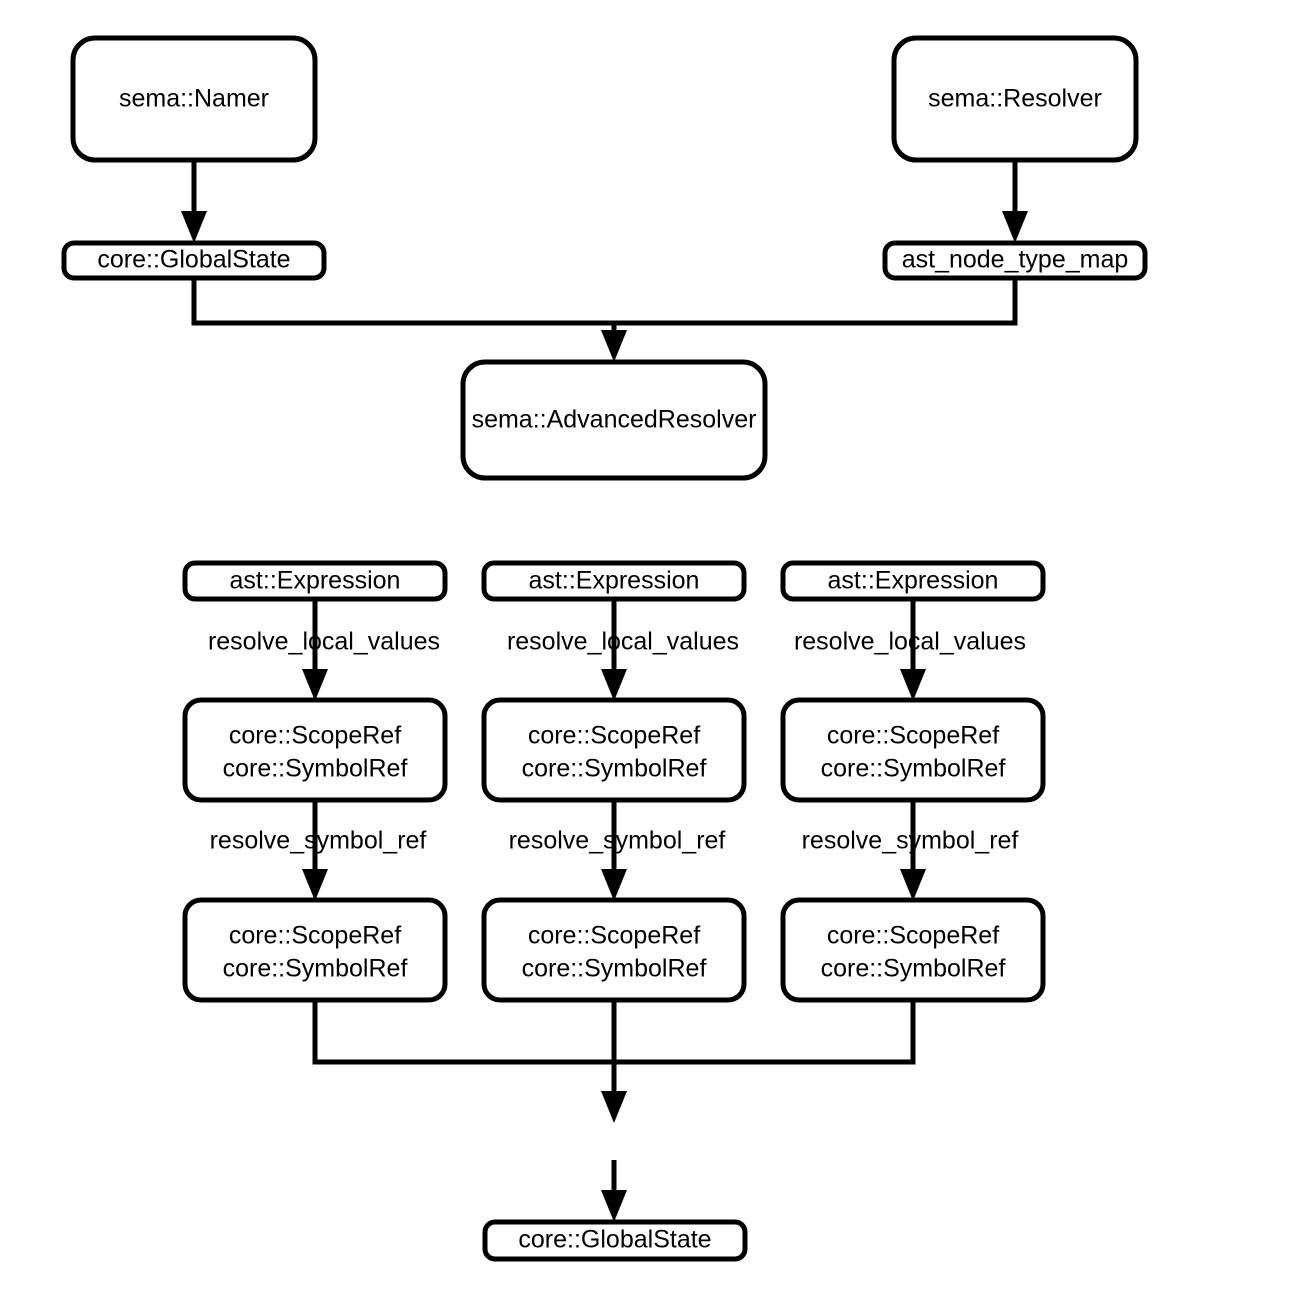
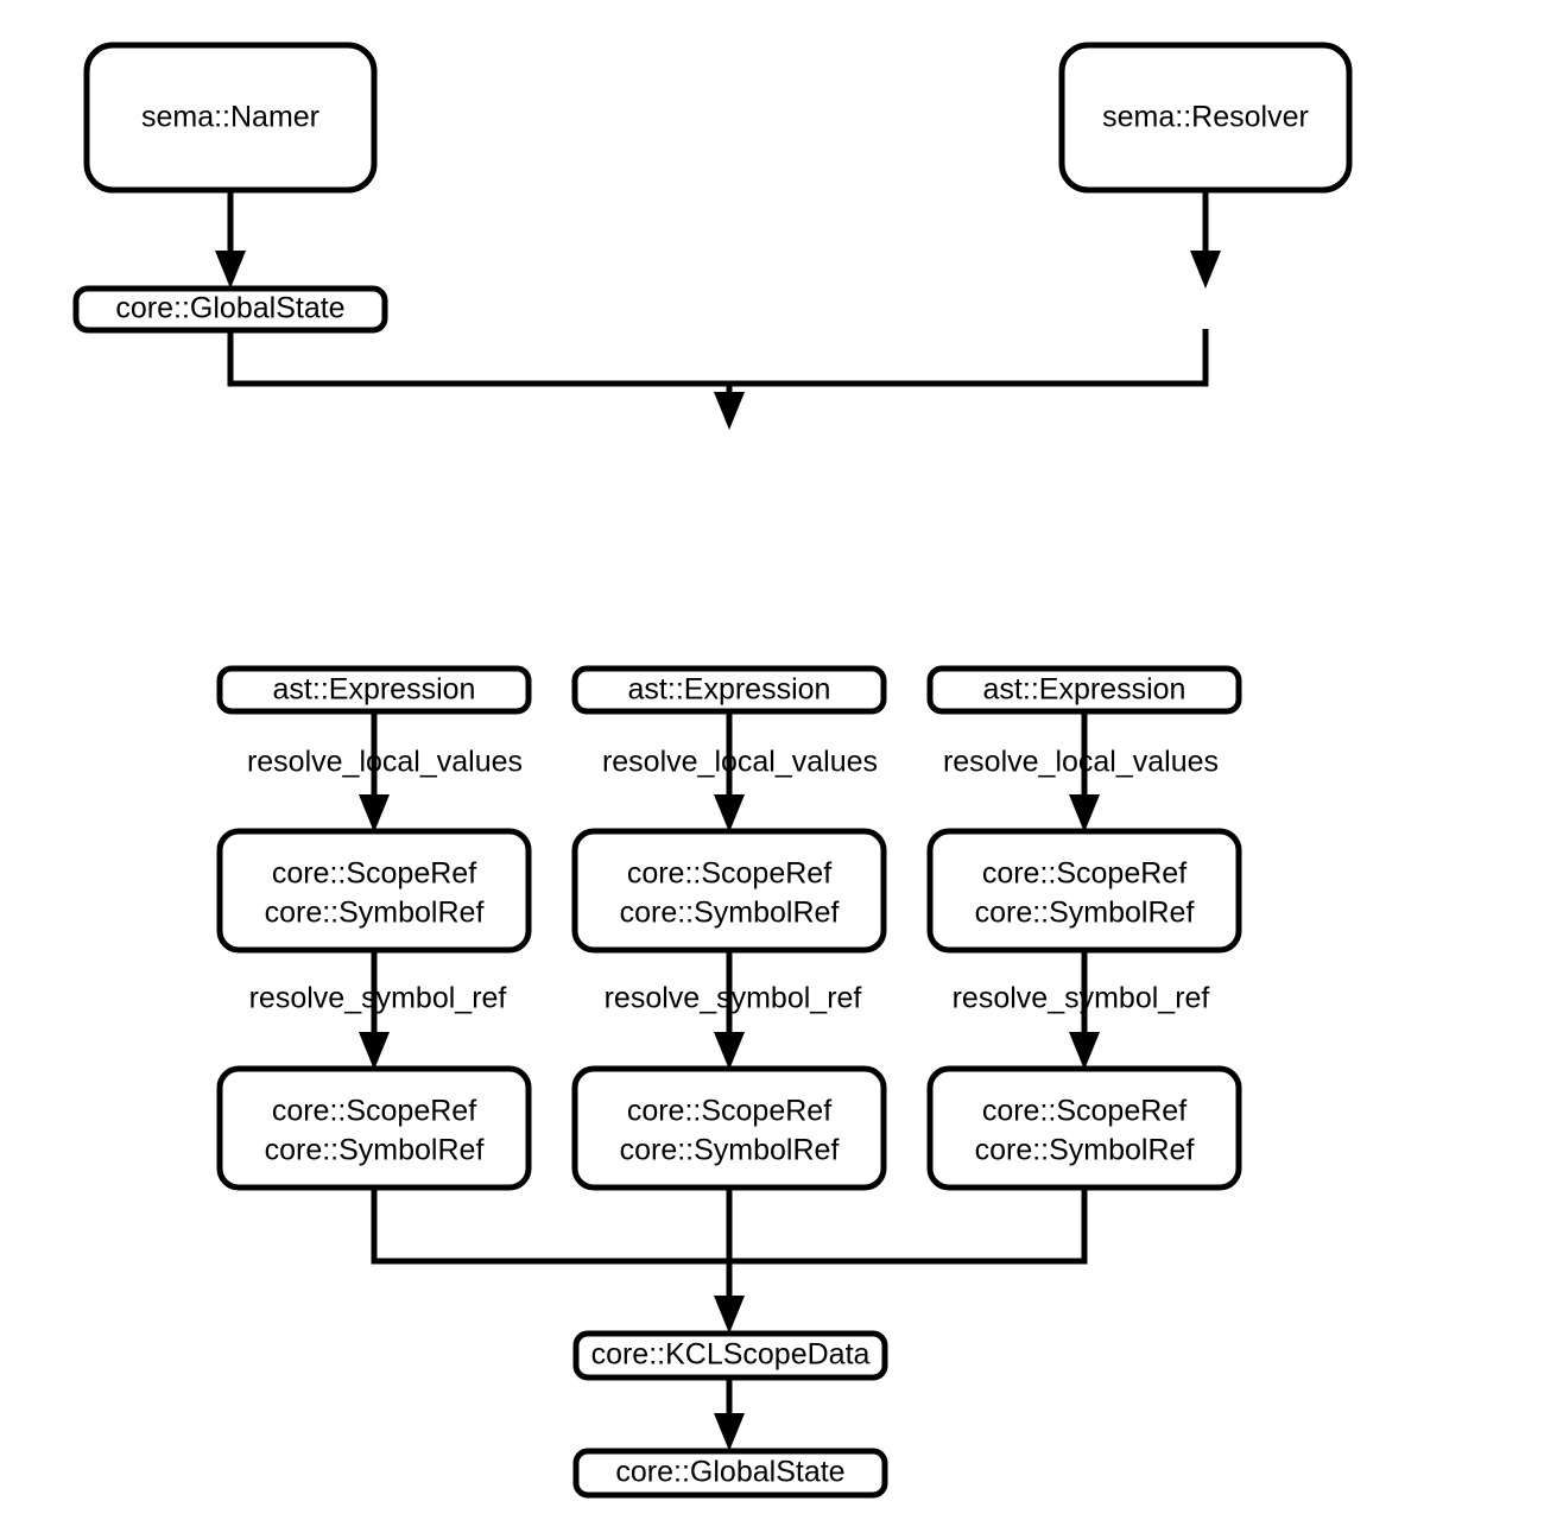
  resolve_local_values
  resolve_local_values
  resolve_local_values
  resolve_symbol_ref
  resolve_symbol_ref
  resolve_symbol_ref
  sema::Namer
  sema::Resolver
  core::GlobalState
- ast_node_type_map
- sema::AdvancedResolver
  ast::Expression
  ast::Expression
  ast::Expression
  core::ScopeRef
  core::SymbolRef
  core::ScopeRef
  core::SymbolRef
  core::ScopeRef
  core::SymbolRef
  core::ScopeRef
  core::SymbolRef
  core::ScopeRef
  core::SymbolRef
  core::ScopeRef
  core::SymbolRef
+ core::KCLScopeData
  core::GlobalState
